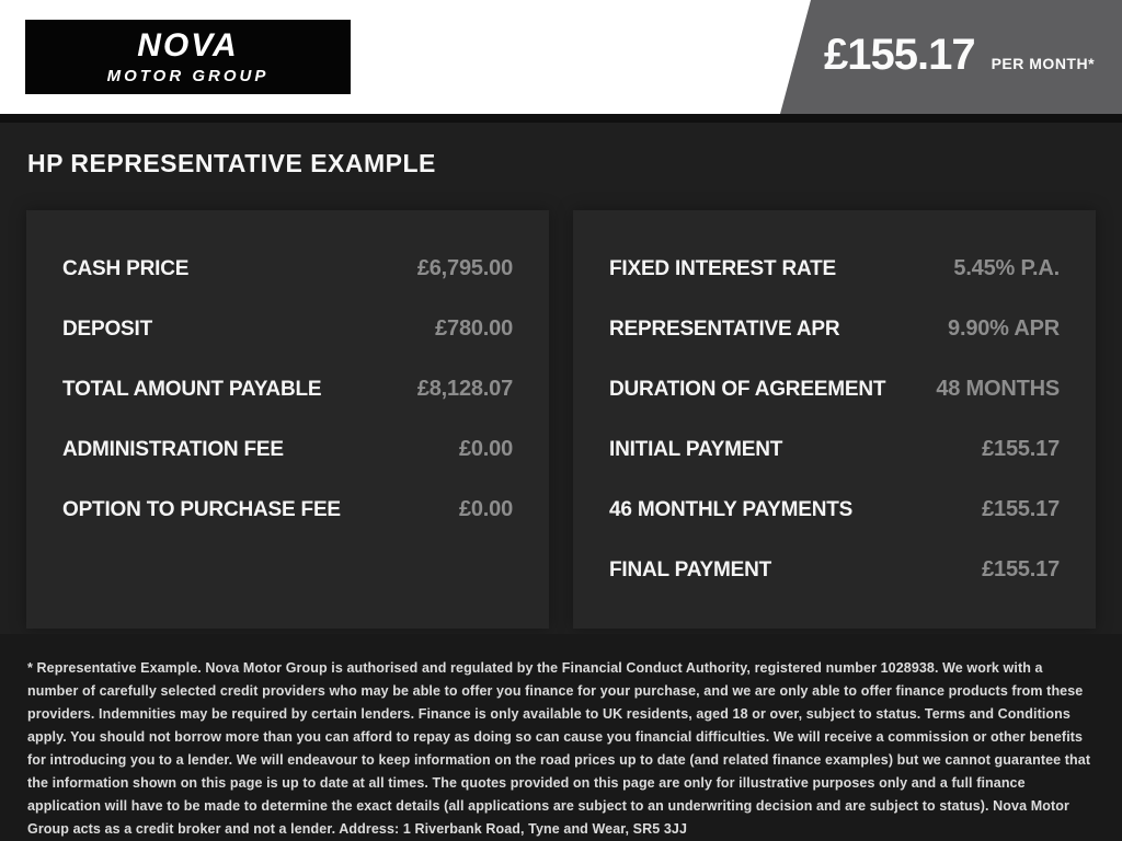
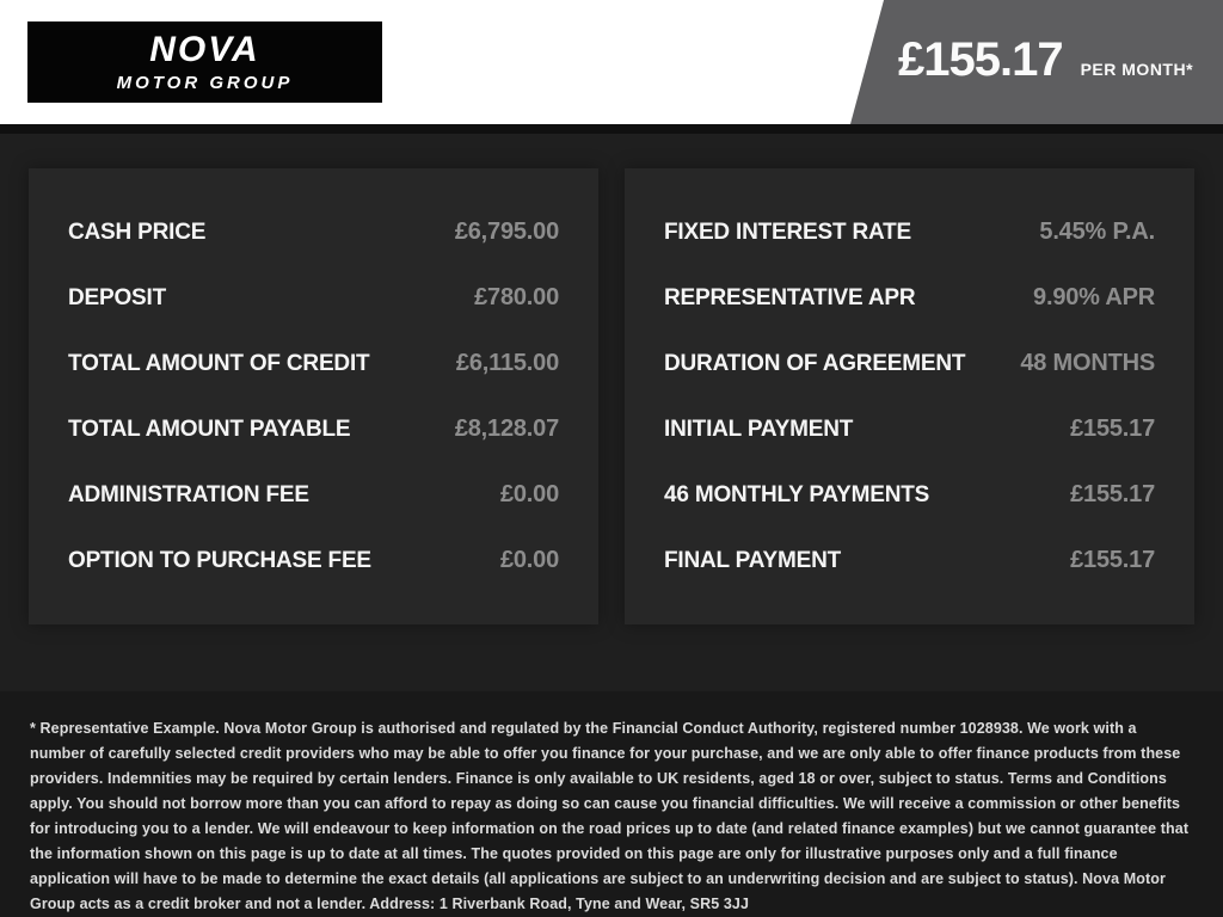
  NOVA
  MOTOR GROUP
  £155.17
  PER MONTH*
- HP REPRESENTATIVE EXAMPLE
  CASH PRICE
  £6,795.00
  DEPOSIT
  £780.00
+ TOTAL AMOUNT OF CREDIT
+ £6,115.00
  TOTAL AMOUNT PAYABLE
  £8,128.07
  ADMINISTRATION FEE
  £0.00
  OPTION TO PURCHASE FEE
  £0.00
  FIXED INTEREST RATE
  5.45% P.A.
  REPRESENTATIVE APR
  9.90% APR
  DURATION OF AGREEMENT
  48 MONTHS
  INITIAL PAYMENT
  £155.17
  46 MONTHLY PAYMENTS
  £155.17
  FINAL PAYMENT
  £155.17
  * Representative Example. Nova Motor Group is authorised and regulated by the Financial Conduct Authority, registered number 1028938. We work with a number of carefully selected credit providers who may be able to offer you finance for your purchase, and we are only able to offer finance products from these providers. Indemnities may be required by certain lenders. Finance is only available to UK residents, aged 18 or over, subject to status. Terms and Conditions apply. You should not borrow more than you can afford to repay as doing so can cause you financial difficulties. We will receive a commission or other benefits for introducing you to a lender. We will endeavour to keep information on the road prices up to date (and related finance examples) but we cannot guarantee that the information shown on this page is up to date at all times. The quotes provided on this page are only for illustrative purposes only and a full finance application will have to be made to determine the exact details (all applications are subject to an underwriting decision and are subject to status). Nova Motor Group acts as a credit broker and not a lender. Address: 1 Riverbank Road, Tyne and Wear, SR5 3JJ
